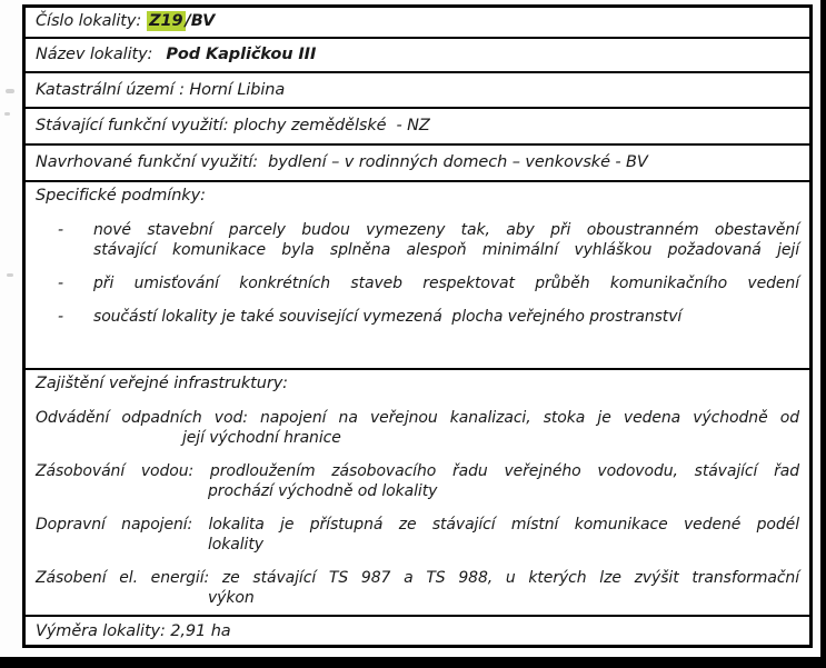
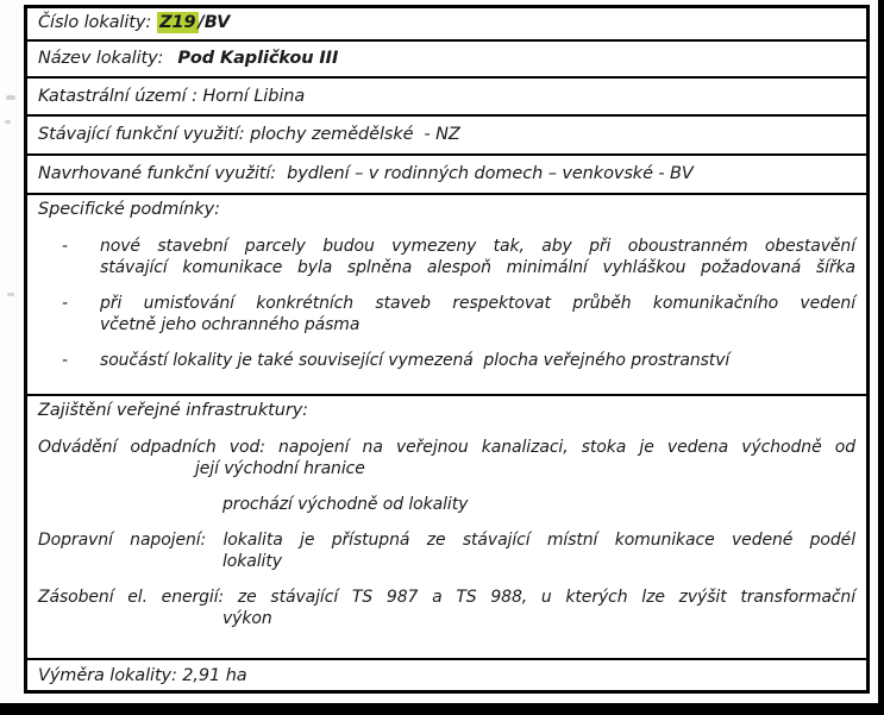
  Číslo lokality: Z19 /BV
  Název lokality: Pod Kapličkou III
  Katastrální území : Horní Libina
  Stávající funkční využití: plochy zemědělské - NZ
  Navrhované funkční využití: bydlení – v rodinných domech – venkovské - BV
  Specifické podmínky:
  -
  nové stavební parcely budou vymezeny tak, aby při oboustranném obestavění
- stávající komunikace byla splněna alespoň minimální vyhláškou požadovaná její
+ stávající komunikace byla splněna alespoň minimální vyhláškou požadovaná šířka
  -
  při umisťování konkrétních staveb respektovat průběh komunikačního vedení
+ včetně jeho ochranného pásma
  -
  součástí lokality je také související vymezená plocha veřejného prostranství
  Zajištění veřejné infrastruktury:
  Odvádění odpadních vod: napojení na veřejnou kanalizaci, stoka je vedena východně od
  její východní hranice
- Zásobování vodou: prodloužením zásobovacího řadu veřejného vodovodu, stávající řad
  prochází východně od lokality
  Dopravní napojení: lokalita je přístupná ze stávající místní komunikace vedené podél
  lokality
  Zásobení el. energií: ze stávající TS 987 a TS 988, u kterých lze zvýšit transformační
  výkon
  Výměra lokality: 2,91 ha
